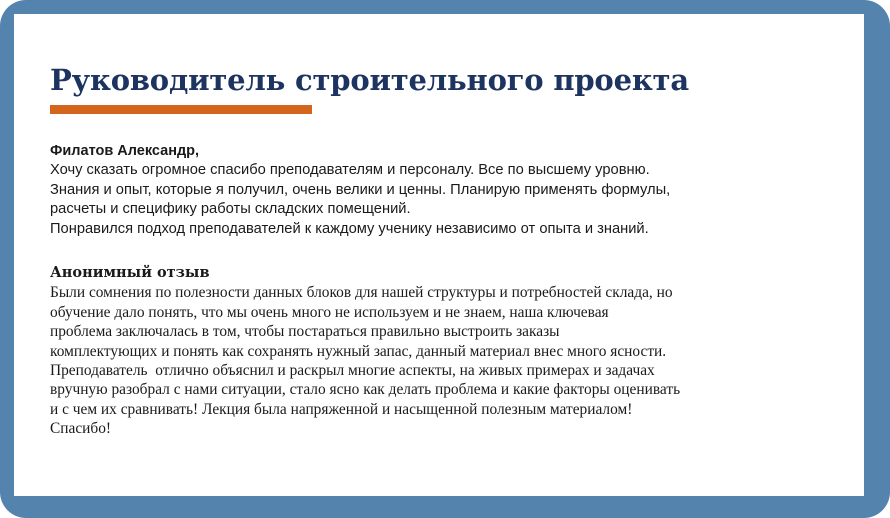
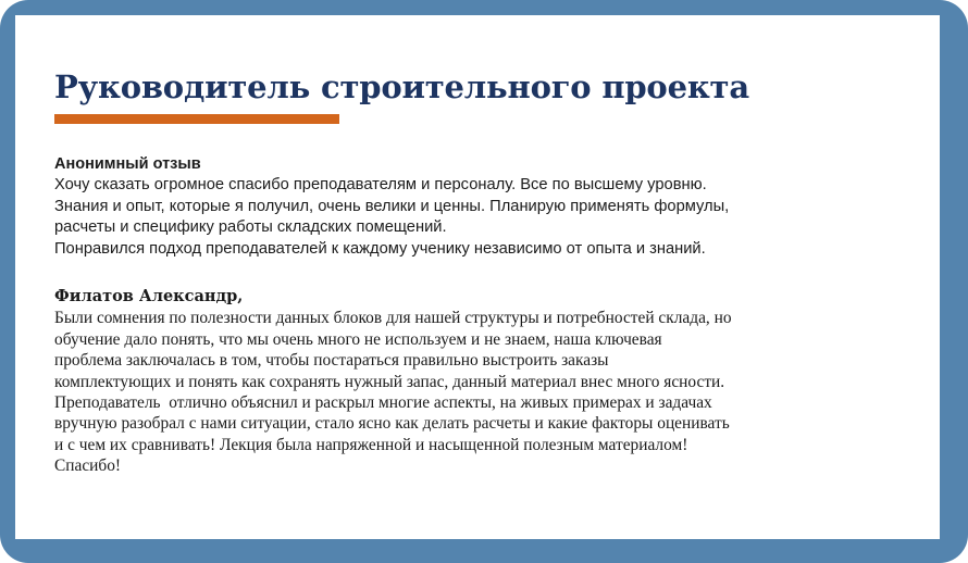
  Руководитель строительного проекта
- Филатов Александр,
+ Анонимный отзыв
  Хочу сказать огромное спасибо преподавателям и персоналу. Все по высшему уровню.
  Знания и опыт, которые я получил, очень велики и ценны. Планирую применять формулы,
  расчеты и специфику работы складских помещений.
  Понравился подход преподавателей к каждому ученику независимо от опыта и знаний.
- Анонимный отзыв
+ Филатов Александр,
  Были сомнения по полезности данных блоков для нашей структуры и потребностей склада, но
  обучение дало понять, что мы очень много не используем и не знаем, наша ключевая
  проблема заключалась в том, чтобы постараться правильно выстроить заказы
  комплектующих и понять как сохранять нужный запас, данный материал внес много ясности.
  Преподаватель отлично объяснил и раскрыл многие аспекты, на живых примерах и задачах
- вручную разобрал с нами ситуации, стало ясно как делать проблема и какие факторы оценивать
+ вручную разобрал с нами ситуации, стало ясно как делать расчеты и какие факторы оценивать
  и с чем их сравнивать! Лекция была напряженной и насыщенной полезным материалом!
  Спасибо!
